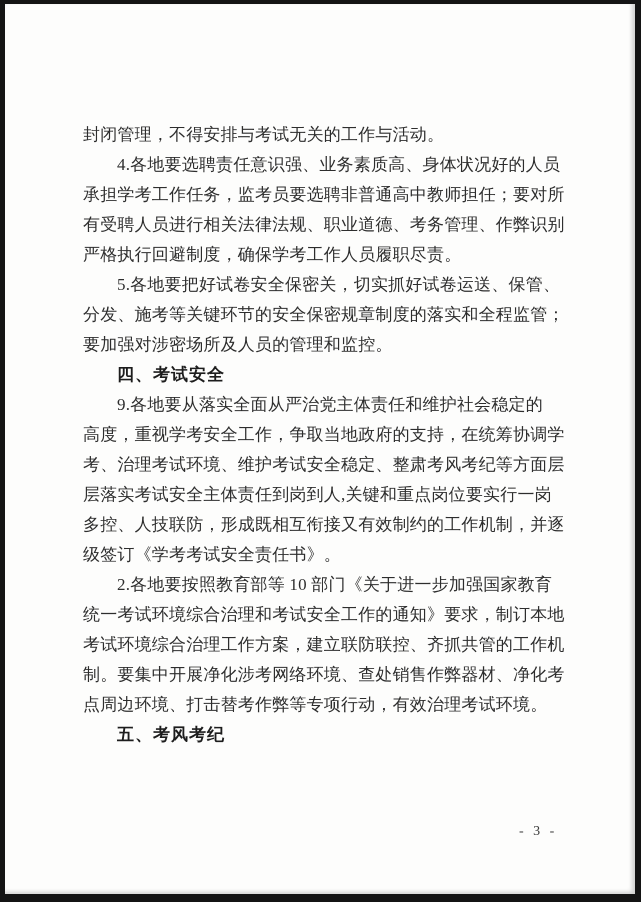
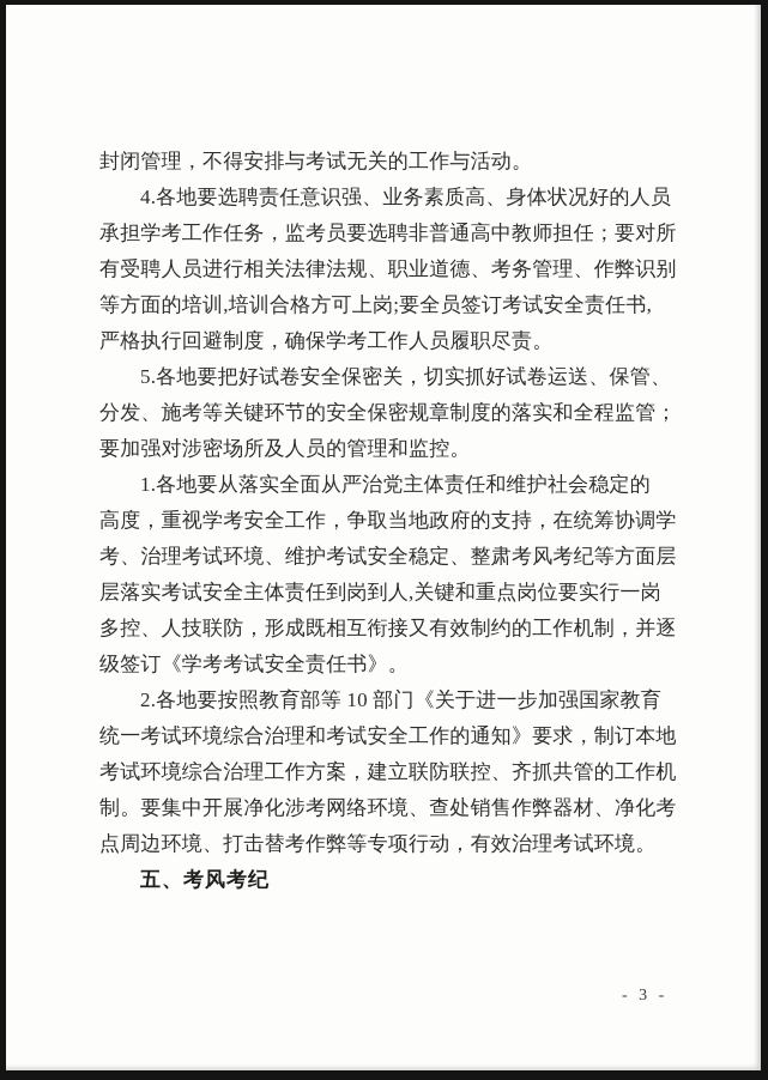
  封闭管理，不得安排与考试无关的工作与活动。
  4.各地要选聘责任意识强、业务素质高、身体状况好的人员
  承担学考工作任务，监考员要选聘非普通高中教师担任；要对所
  有受聘人员进行相关法律法规、职业道德、考务管理、作弊识别
+ 等方面的培训,培训合格方可上岗;要全员签订考试安全责任书,
  严格执行回避制度，确保学考工作人员履职尽责。
  5.各地要把好试卷安全保密关，切实抓好试卷运送、保管、
  分发、施考等关键环节的安全保密规章制度的落实和全程监管；
  要加强对涉密场所及人员的管理和监控。
- 四、考试安全
- 9.各地要从落实全面从严治党主体责任和维护社会稳定的
+ 1.各地要从落实全面从严治党主体责任和维护社会稳定的
  高度，重视学考安全工作，争取当地政府的支持，在统筹协调学
  考、治理考试环境、维护考试安全稳定、整肃考风考纪等方面层
  层落实考试安全主体责任到岗到人,关键和重点岗位要实行一岗
  多控、人技联防，形成既相互衔接又有效制约的工作机制，并逐
  级签订《学考考试安全责任书》。
  2.各地要按照教育部等 10 部门《关于进一步加强国家教育
  统一考试环境综合治理和考试安全工作的通知》要求，制订本地
  考试环境综合治理工作方案，建立联防联控、齐抓共管的工作机
  制。要集中开展净化涉考网络环境、查处销售作弊器材、净化考
  点周边环境、打击替考作弊等专项行动，有效治理考试环境。
  五、考风考纪
  - 3 -
